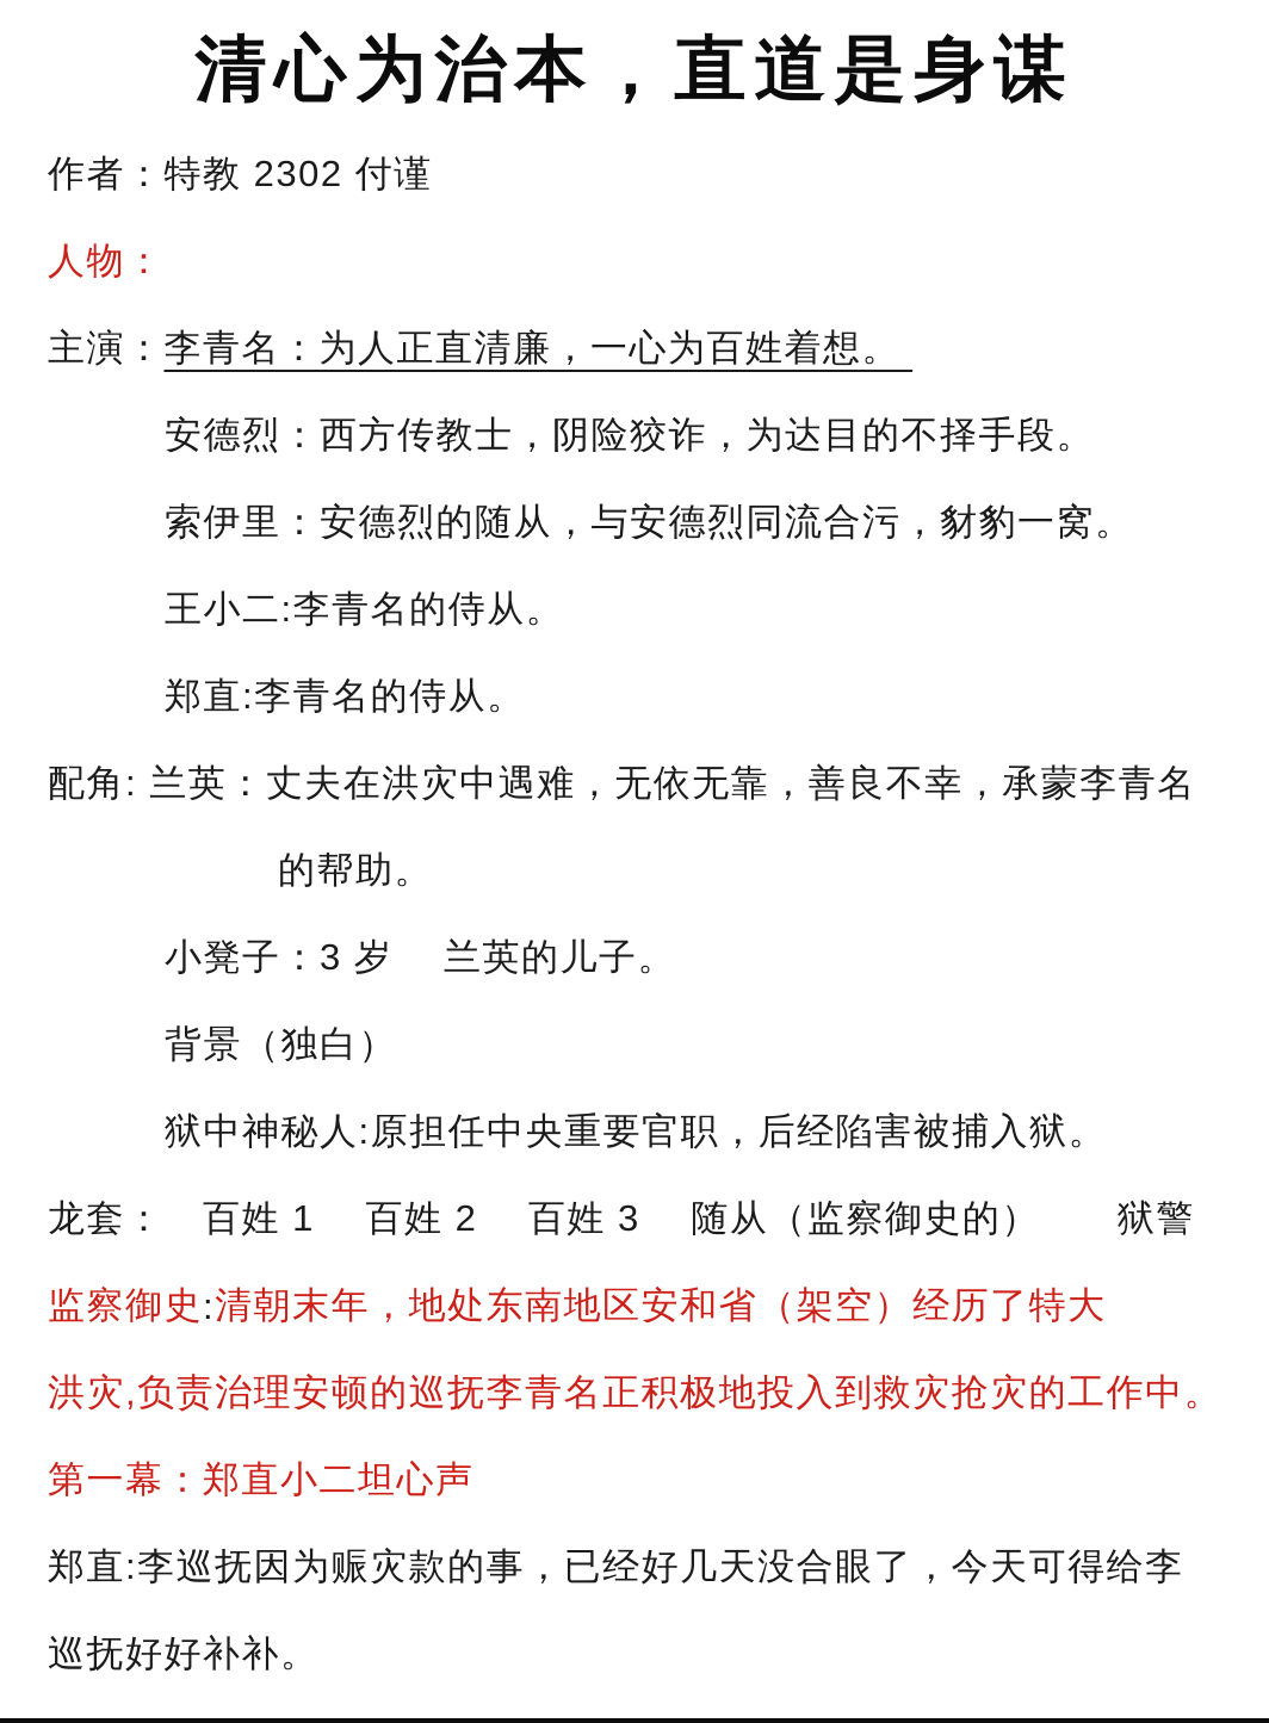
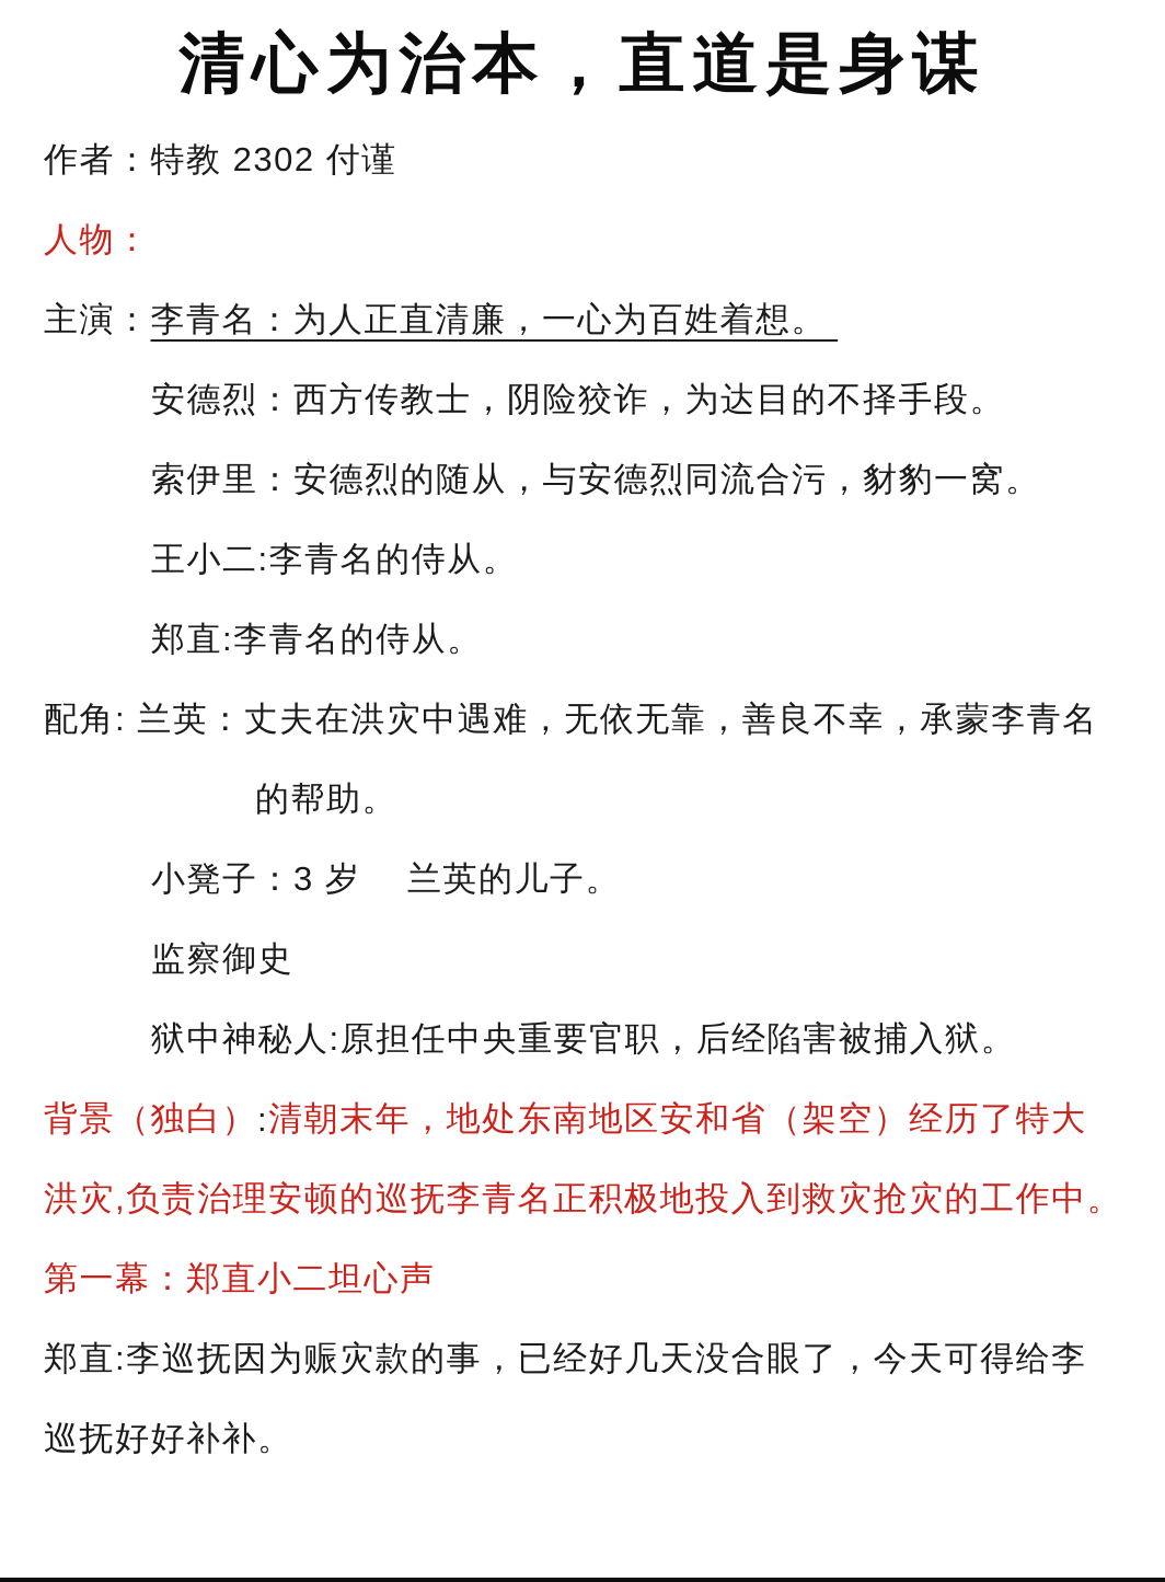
  清心为治本，直道是身谋
  作者：特教 2302 付谨
  人物：
  主演：
  李青名：为人正直清廉，一心为百姓着想。
  安德烈：西方传教士，阴险狡诈，为达目的不择手段。
  索伊里：安德烈的随从，与安德烈同流合污，豺豹一窝。
  王小二:李青名的侍从。
  郑直:李青名的侍从。
  配角: 兰英：丈夫在洪灾中遇难，无依无靠，善良不幸，承蒙李青名
  的帮助。
  小凳子：3 岁 兰英的儿子。
- 背景（独白）
+ 监察御史
  狱中神秘人:原担任中央重要官职，后经陷害被捕入狱。
- 龙套： 百姓 1 百姓 2 百姓 3 随从（监察御史的） 狱警
- 监察御史
+ 背景（独白）
  :
  清朝末年，地处东南地区安和省（架空）经历了特大
  洪灾,负责治理安顿的巡抚李青名正积极地投入到救灾抢灾的工作中。
  第一幕：郑直小二坦心声
  郑直:李巡抚因为赈灾款的事，已经好几天没合眼了，今天可得给李
  巡抚好好补补。
